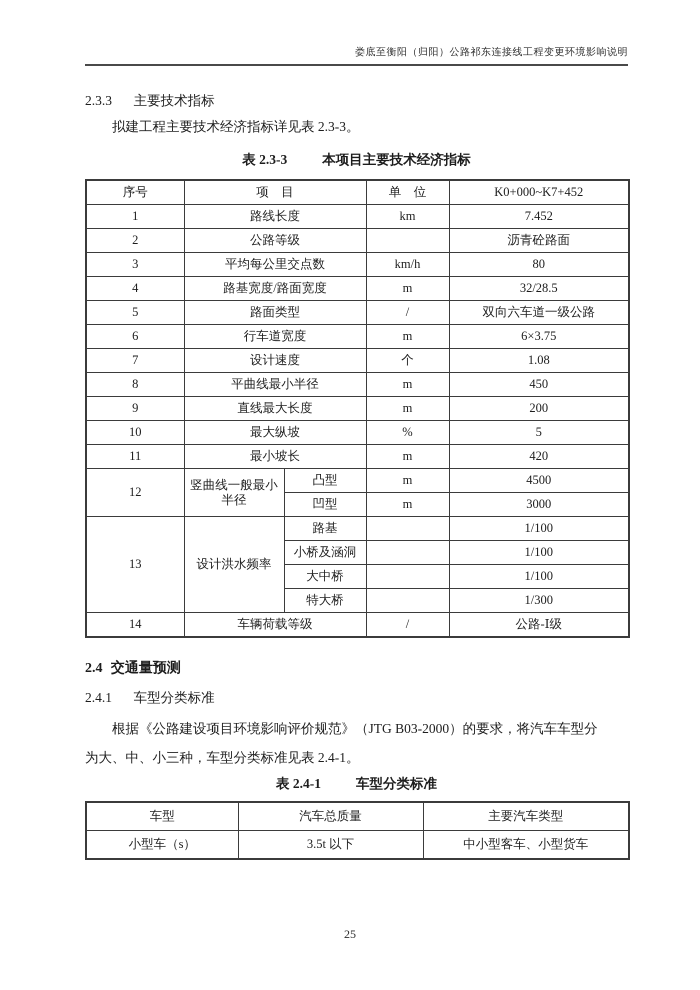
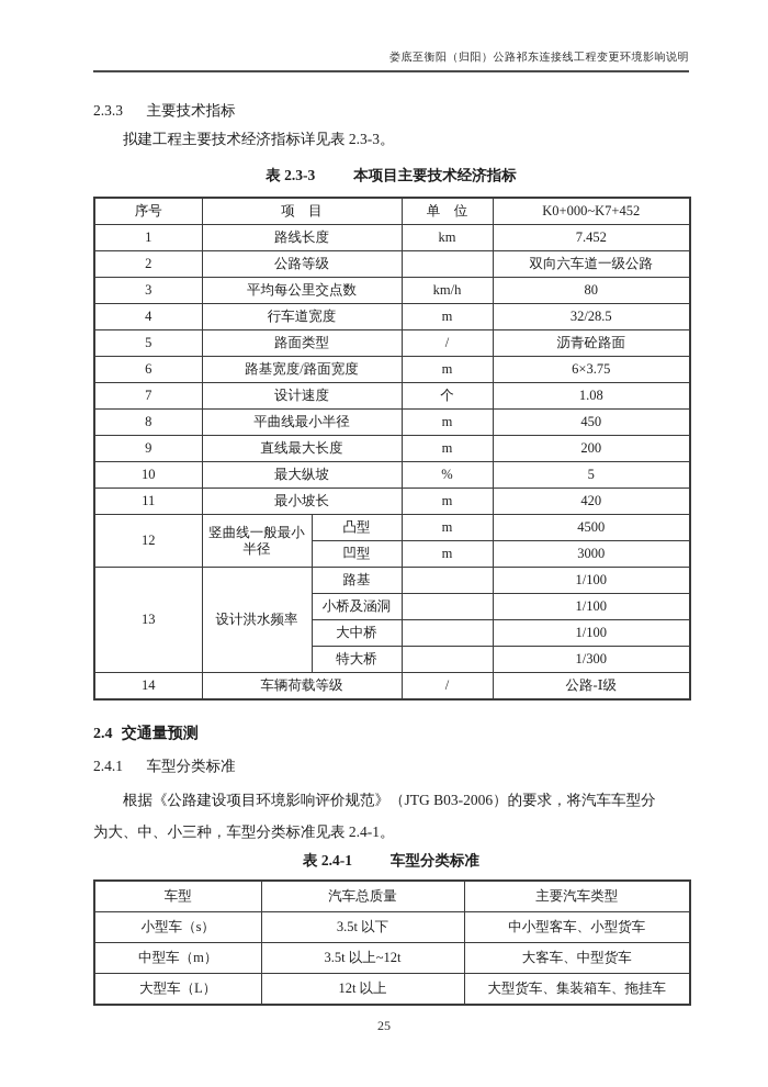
  娄底至衡阳（归阳）公路祁东连接线工程变更环境影响说明
  2.3.3 主要技术指标
  拟建工程主要技术经济指标详见表 2.3-3。
  表 2.3-3 本项目主要技术经济指标
  序号	项 目	单 位	K0+000~K7+452
  1	路线长度	km	7.452
- 2	公路等级		沥青砼路面
+ 2	公路等级		双向六车道一级公路
  3	平均每公里交点数	km/h	80
- 4	路基宽度/路面宽度	m	32/28.5
+ 4	行车道宽度	m	32/28.5
- 5	路面类型	/	双向六车道一级公路
+ 5	路面类型	/	沥青砼路面
- 6	行车道宽度	m	6×3.75
+ 6	路基宽度/路面宽度	m	6×3.75
  7	设计速度	个	1.08
  8	平曲线最小半径	m	450
  9	直线最大长度	m	200
  10	最大纵坡	%	5
  11	最小坡长	m	420
  12	竖曲线一般最小半径	凸型	m	4500
  凹型	m	3000
  13	设计洪水频率	路基		1/100
  小桥及涵洞		1/100
  大中桥		1/100
  特大桥		1/300
  14	车辆荷载等级	/	公路-Ⅰ级
  2.4 交通量预测
  2.4.1 车型分类标准
- 根据《公路建设项目环境影响评价规范》（JTG B03-2000）的要求，将汽车车型分
+ 根据《公路建设项目环境影响评价规范》（JTG B03-2006）的要求，将汽车车型分
  为大、中、小三种，车型分类标准见表 2.4-1。
  表 2.4-1 车型分类标准
  车型	汽车总质量	主要汽车类型
  小型车（s）	3.5t 以下	中小型客车、小型货车
+ 中型车（m）	3.5t 以上~12t	大客车、中型货车
+ 大型车（L）	12t 以上	大型货车、集装箱车、拖挂车
  25
